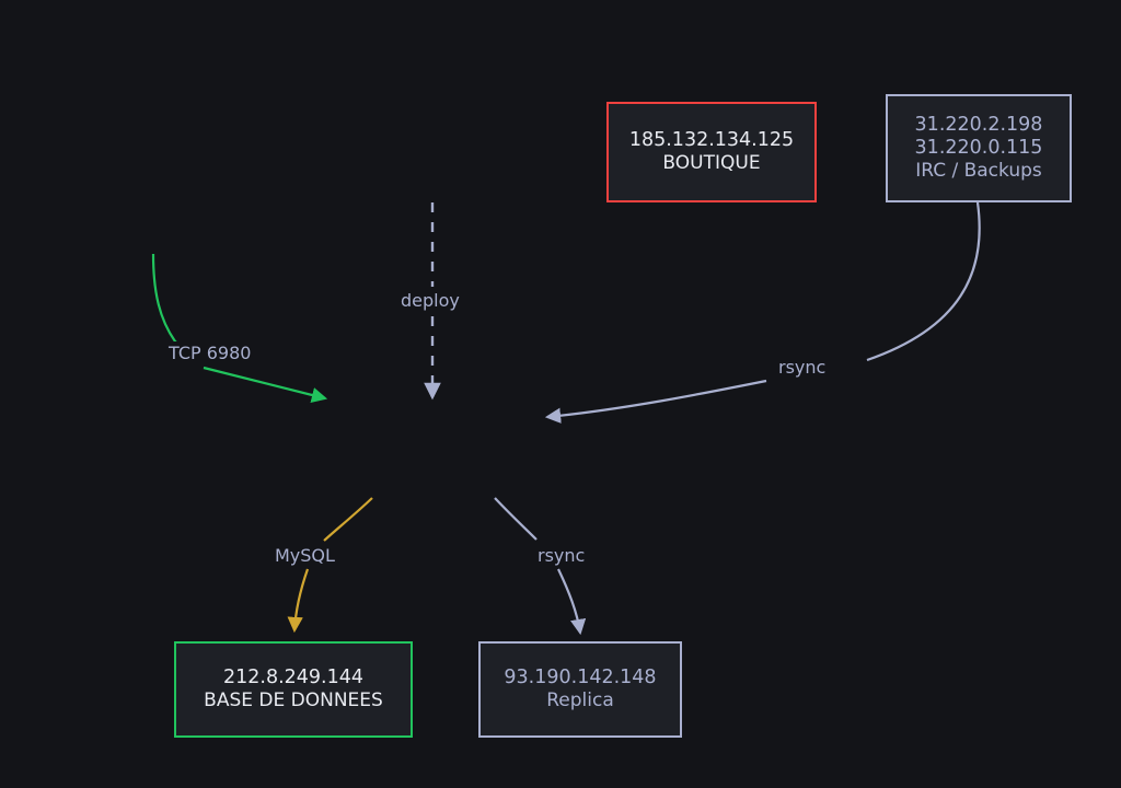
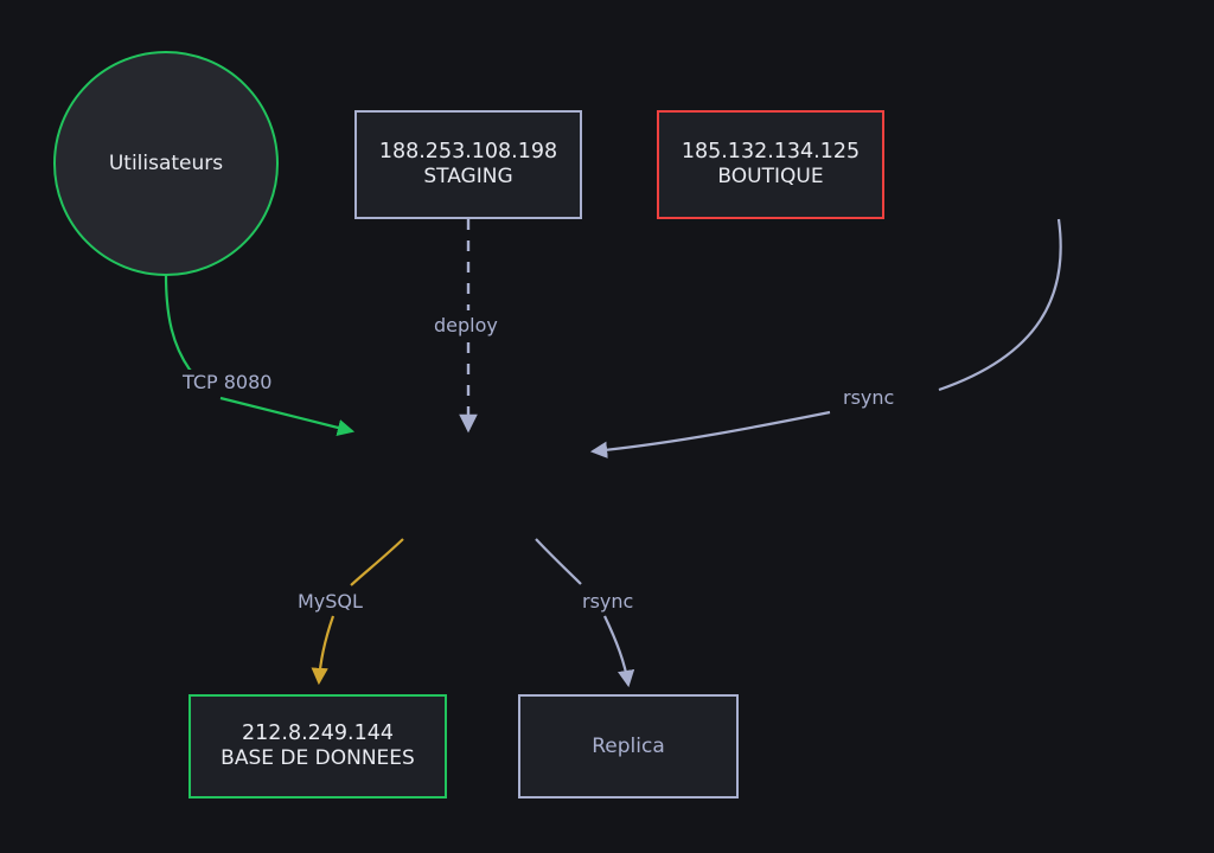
- TCP 6980
+ TCP 8080
  deploy
  rsync
  MySQL
  rsync
+ Utilisateurs
+ 188.253.108.198
+ STAGING
  185.132.134.125
  BOUTIQUE
- 31.220.2.198
- 31.220.0.115
- IRC / Backups
  212.8.249.144
  BASE DE DONNEES
- 93.190.142.148
  Replica
